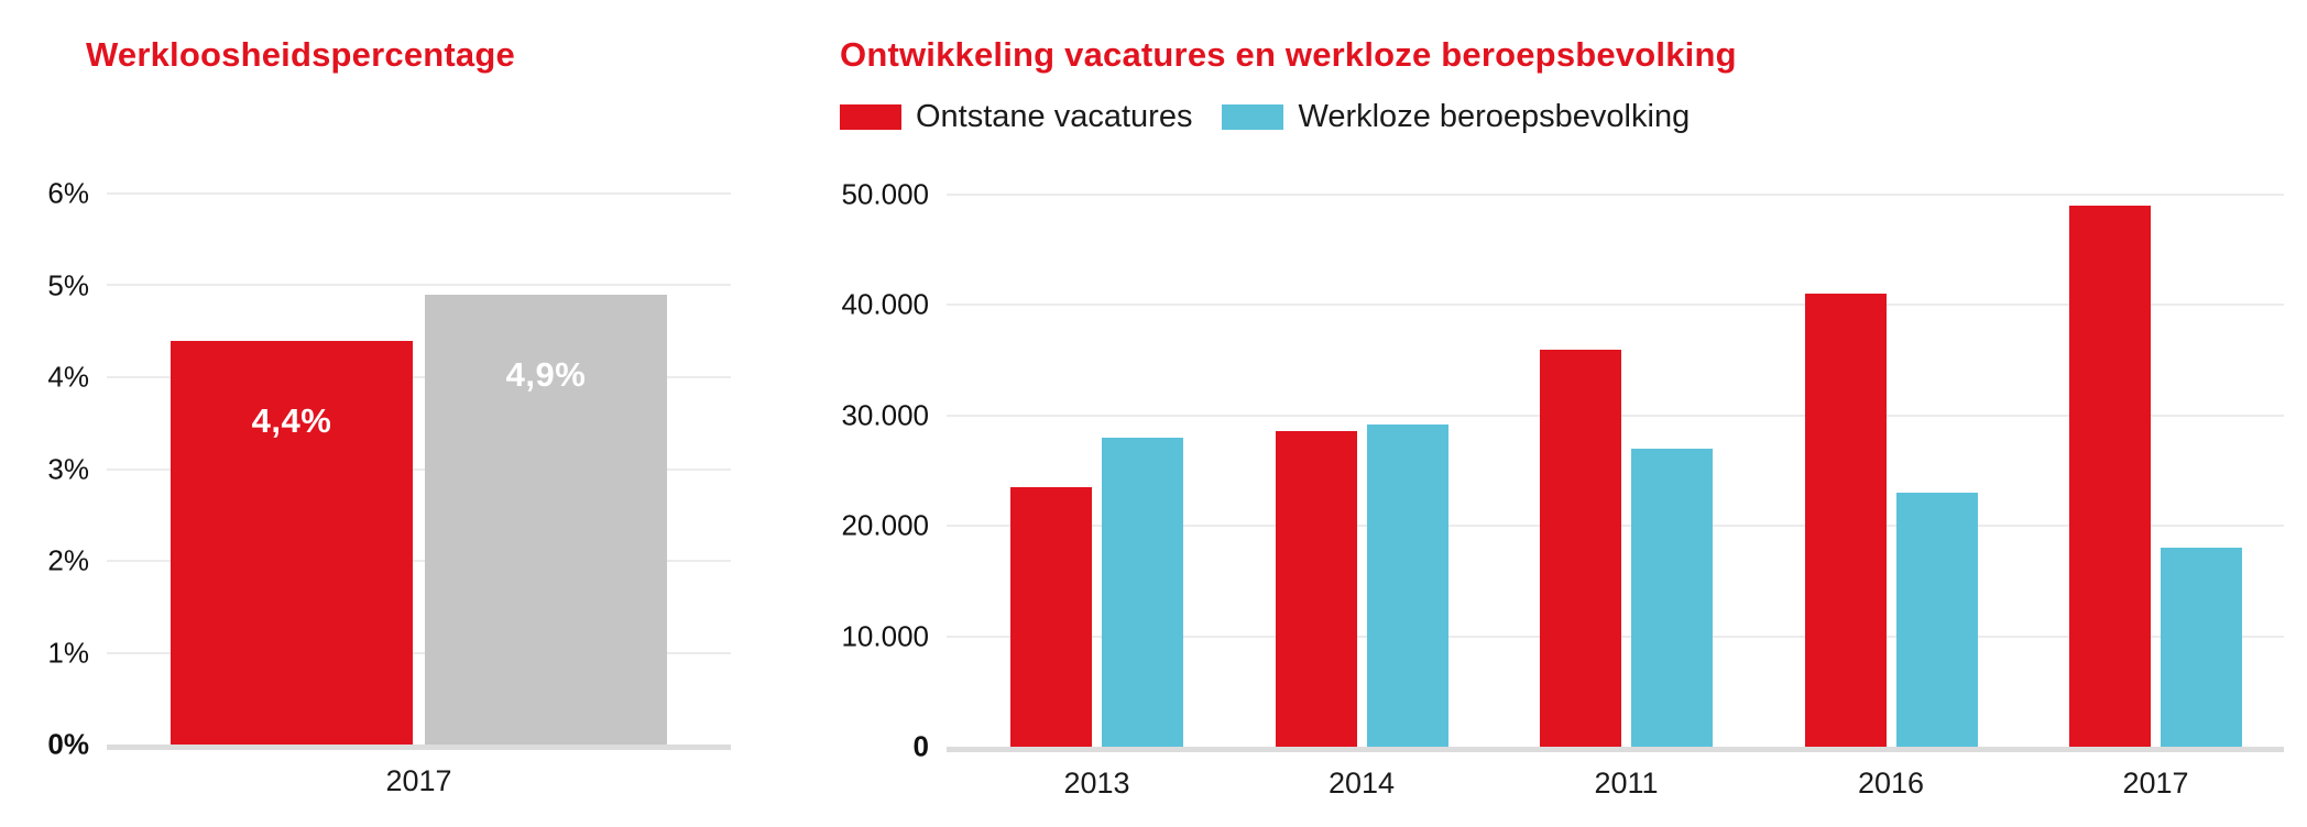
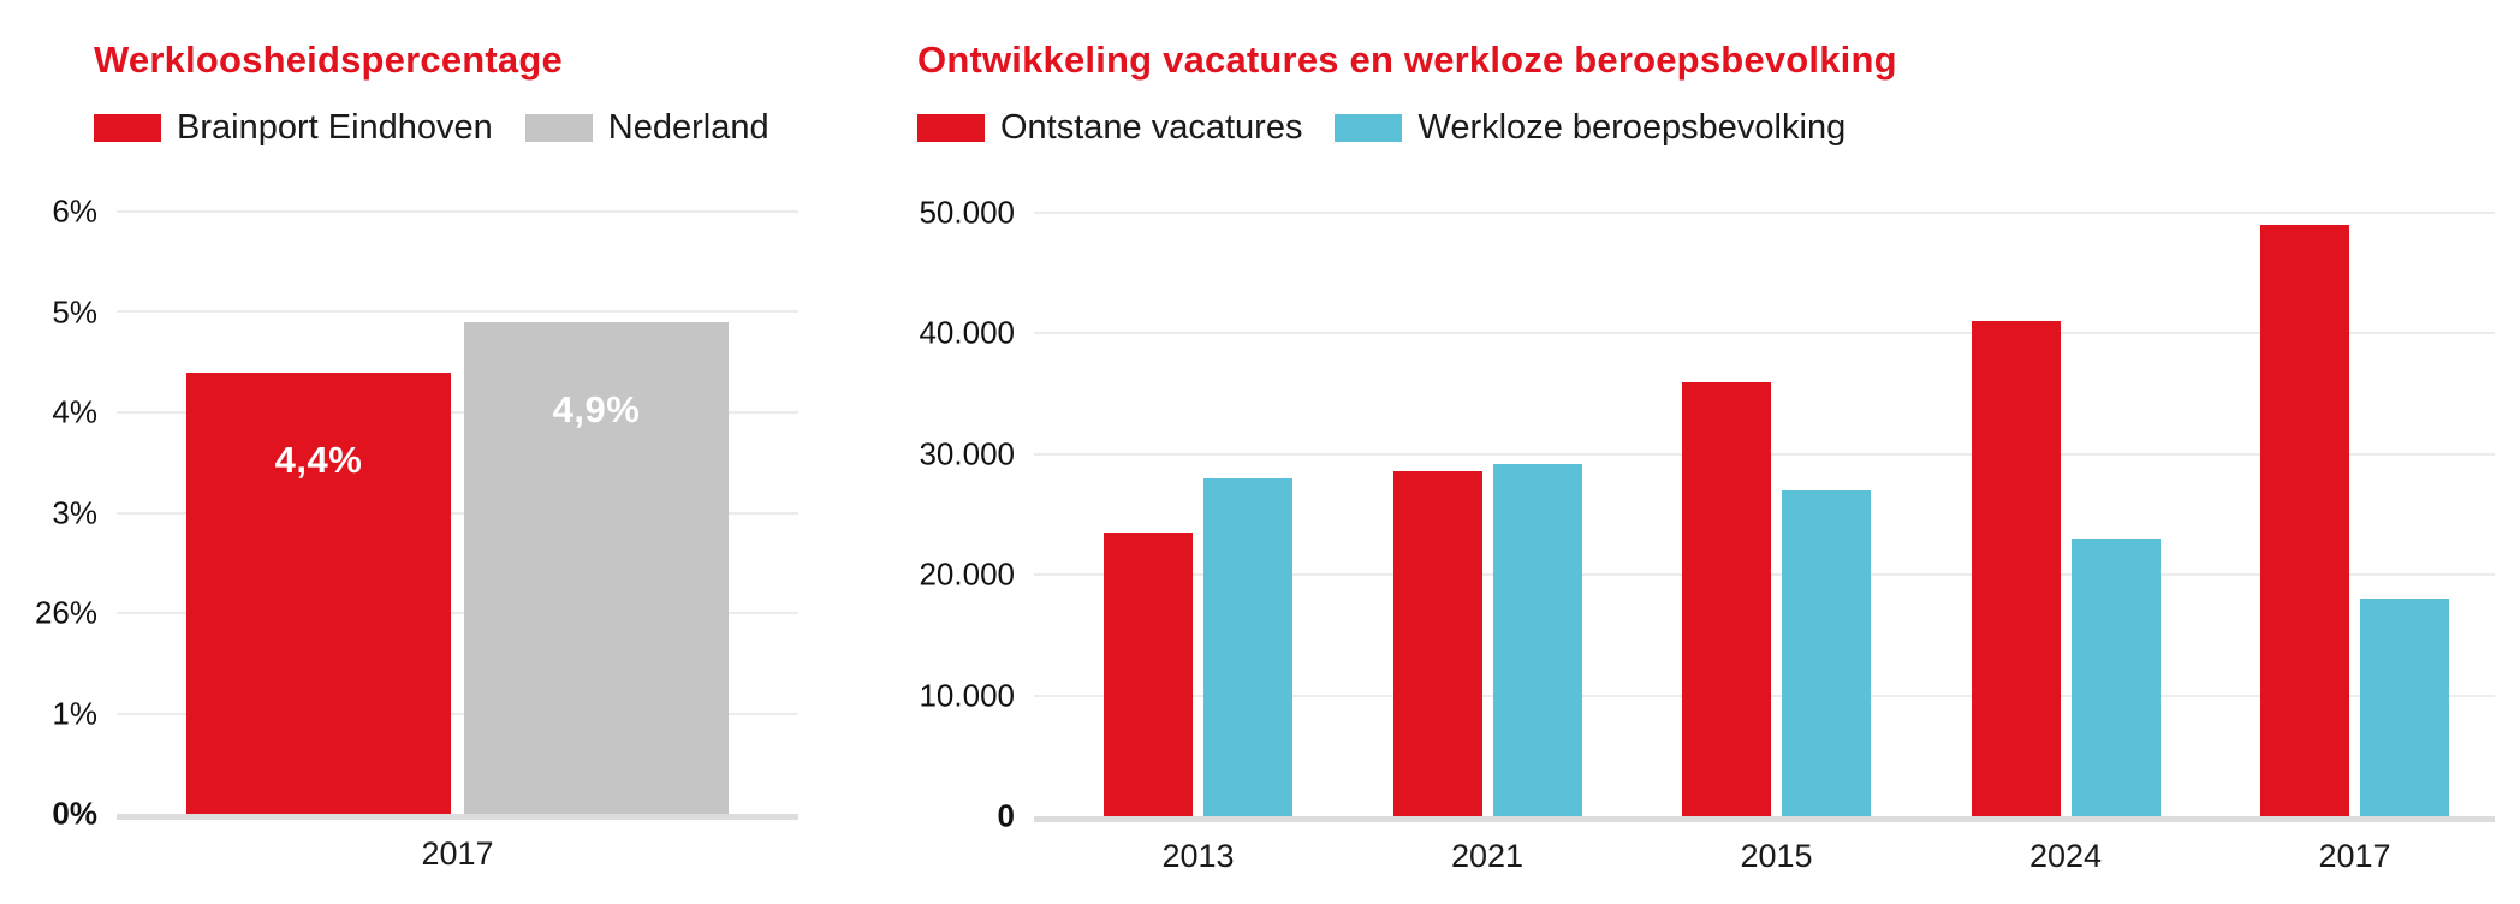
  Werkloosheidspercentage
+ Brainport Eindhoven
+ Nederland
  0%
  1%
- 2%
+ 26%
  3%
  4%
  5%
  6%
  4,4%
  4,9%
  2017
  Ontwikkeling vacatures en werkloze beroepsbevolking
  Ontstane vacatures
  Werkloze beroepsbevolking
  0
  10.000
  20.000
  30.000
  40.000
  50.000
  2013
- 2014
+ 2021
- 2011
+ 2015
- 2016
+ 2024
  2017
